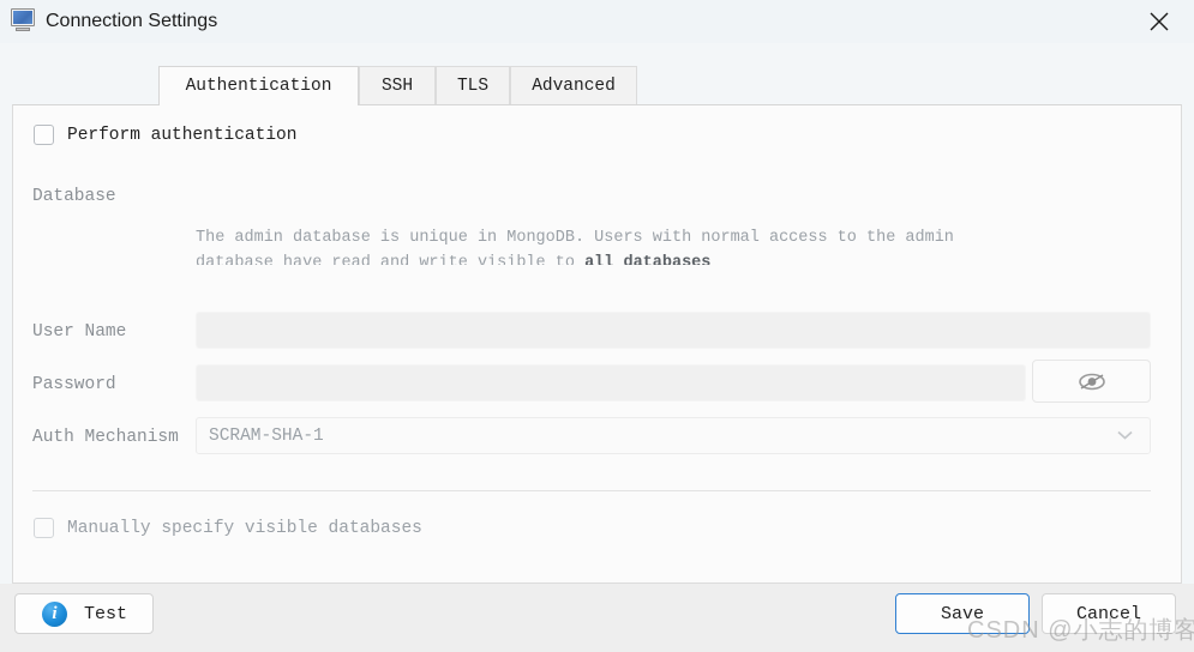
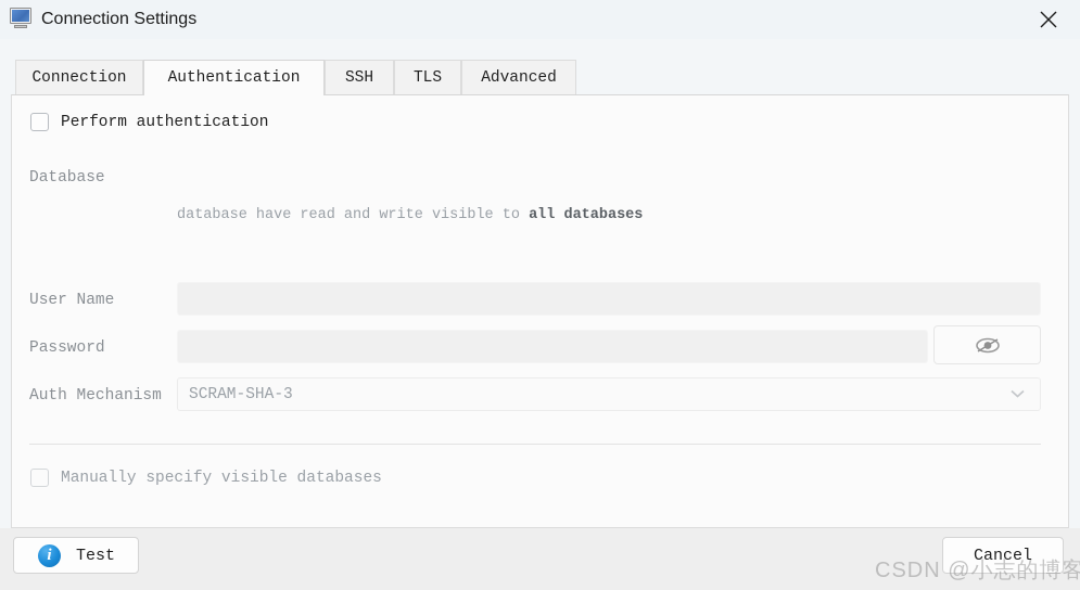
  Connection Settings
+ Connection
  Authentication
  SSH
  TLS
  Advanced
  Perform authentication
  Database
- The admin database is unique in MongoDB. Users with normal access to the admin
  database have read and write visible to all databases
  User Name
  Password
  Auth Mechanism
- SCRAM-SHA-1
+ SCRAM-SHA-3
  Manually specify visible databases
  i
  Test
- Save
  Cancel
  CSDN @小志的博客
